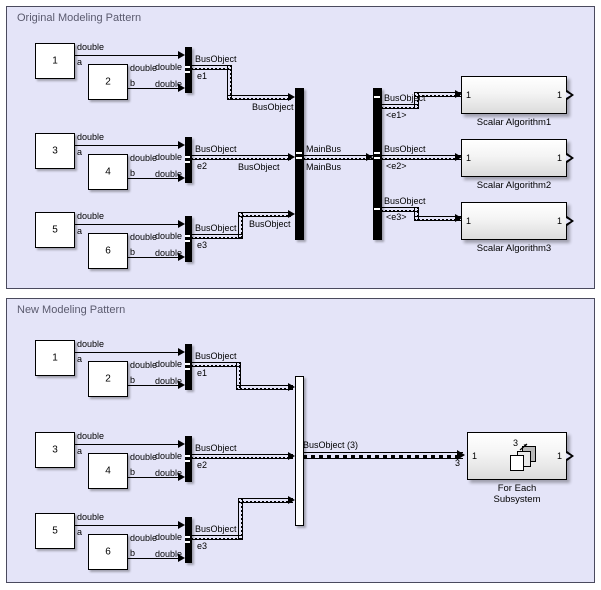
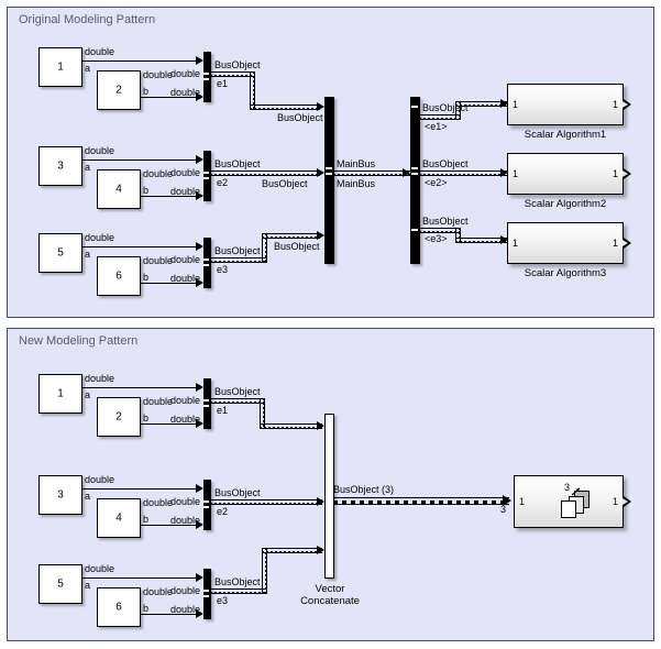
  Original Modeling Pattern
  1
  2
  double
  a
  double
  b
  double
  double
  BusObject
  e1
  BusObject
  3
  4
  double
  a
  double
  b
  double
  double
  BusObject
  e2
  BusObject
  5
  6
  double
  a
  double
  b
  double
  double
  BusObject
  e3
  BusObject
  MainBus
  MainBus
  BusObjct
  <e1>
  BusObject
  <e2>
  BusObject
  <e3>
  1
  1
  Scalar Algorithm1
  1
  1
  Scalar Algorithm2
  1
  1
  Scalar Algorithm3
  New Modeling Pattern
  1
  2
  double
  a
  double
  b
  double
  double
  BusObject
  e1
  3
  4
  double
  a
  double
  b
  double
  double
  BusObject
  e2
  5
  6
  double
  a
  double
  b
  double
  double
  BusObject
  e3
+ Vector
+ Concatenate
  BusObject (3)
  3
  1
  1
  3
- For Each
- Subsystem
